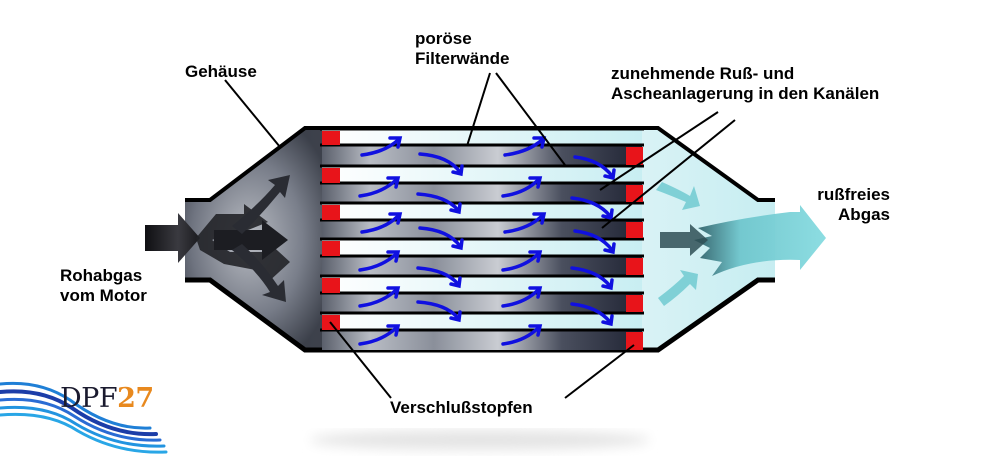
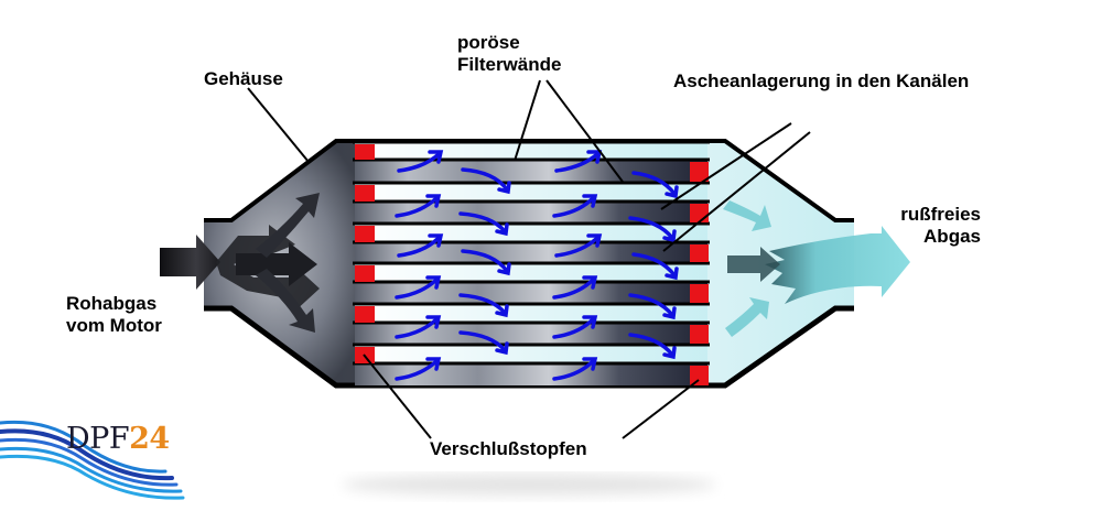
  Gehäuse
  poröse
  Filterwände
- zunehmende Ruß- und
  Ascheanlagerung in den Kanälen
  Rohabgas
  vom Motor
  rußfreies
  Abgas
  Verschlußstopfen
- DPF27
+ DPF24
